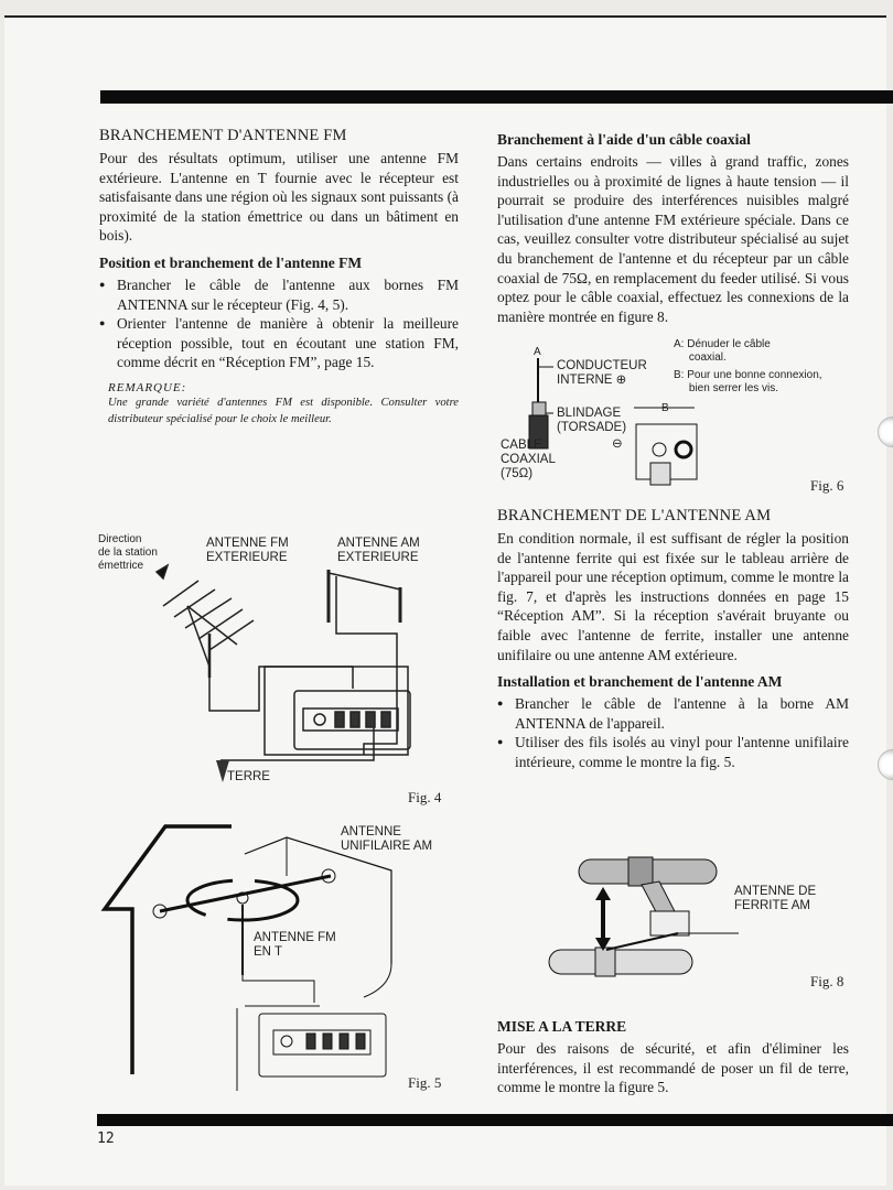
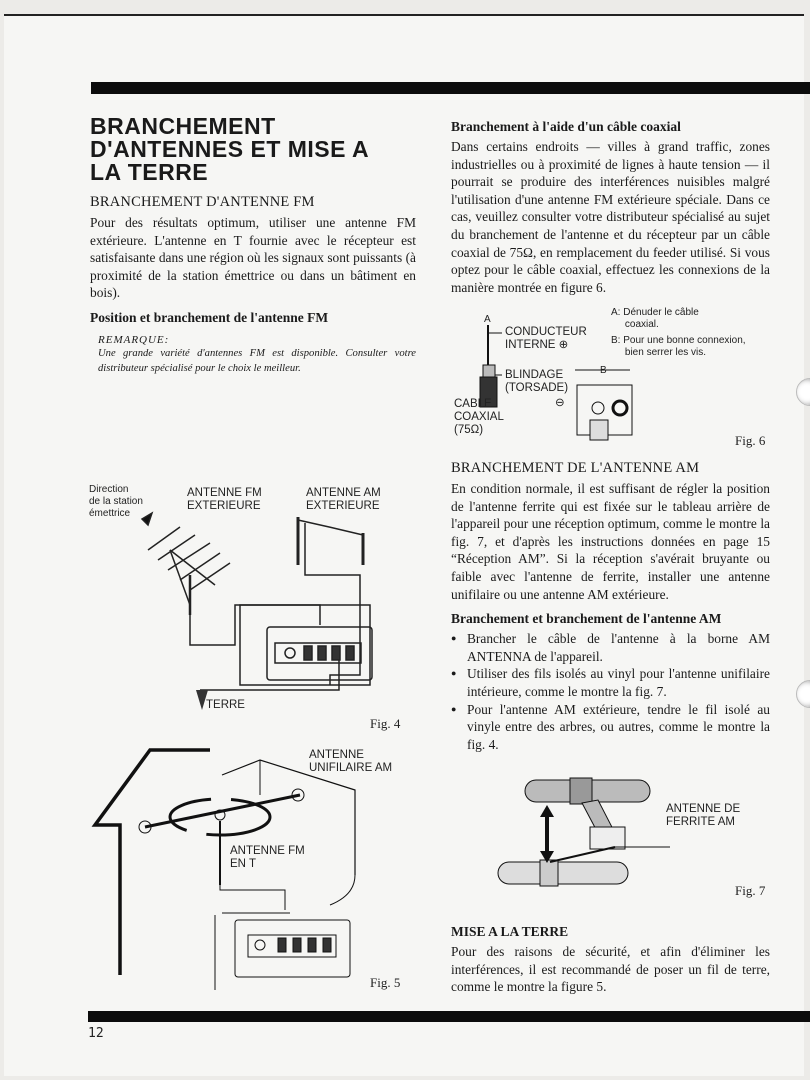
  12
+ BRANCHEMENT
+ D'ANTENNES ET MISE A
+ LA TERRE
  BRANCHEMENT D'ANTENNE FM
  Pour des résultats optimum, utiliser une antenne FM extérieure. L'antenne en T fournie avec le récepteur est satisfaisante dans une région où les signaux sont puissants (à proximité de la station émettrice ou dans un bâtiment en bois).
  Position et branchement de l'antenne FM
- Brancher le câble de l'antenne aux bornes FM ANTENNA sur le récepteur (Fig. 4, 5).
- Orienter l'antenne de manière à obtenir la meilleure réception possible, tout en écoutant une station FM, comme décrit en “Réception FM”, page 15.
  REMARQUE:
  Une grande variété d'antennes FM est disponible. Consulter votre distributeur spécialisé pour le choix le meilleur.
  Direction
  de la station
  émettrice
  ANTENNE FM
  EXTERIEURE
  ANTENNE AM
  EXTERIEURE
  TERRE
  Fig. 4
  ANTENNE
  UNIFILAIRE AM
  ANTENNE FM
  EN T
  Fig. 5
  Branchement à l'aide d'un câble coaxial
- Dans certains endroits — villes à grand traffic, zones industrielles ou à proximité de lignes à haute tension — il pourrait se produire des interférences nuisibles malgré l'utilisation d'une antenne FM extérieure spéciale. Dans ce cas, veuillez consulter votre distributeur spécialisé au sujet du branchement de l'antenne et du récepteur par un câble coaxial de 75Ω, en remplacement du feeder utilisé. Si vous optez pour le câble coaxial, effectuez les connexions de la manière montrée en figure 8.
+ Dans certains endroits — villes à grand traffic, zones industrielles ou à proximité de lignes à haute tension — il pourrait se produire des interférences nuisibles malgré l'utilisation d'une antenne FM extérieure spéciale. Dans ce cas, veuillez consulter votre distributeur spécialisé au sujet du branchement de l'antenne et du récepteur par un câble coaxial de 75Ω, en remplacement du feeder utilisé. Si vous optez pour le câble coaxial, effectuez les connexions de la manière montrée en figure 6.
  A
  CONDUCTEUR
  INTERNE ⊕
  BLINDAGE
  (TORSADE)
  ⊖
  CABLE
  COAXIAL
  (75Ω)
  A: Dénuder le câble
  coaxial.
  B: Pour une bonne connexion,
  bien serrer les vis.
  B
  Fig. 6
  BRANCHEMENT DE L'ANTENNE AM
  En condition normale, il est suffisant de régler la position de l'antenne ferrite qui est fixée sur le tableau arrière de l'appareil pour une réception optimum, comme le montre la fig. 7, et d'après les instructions données en page 15 “Réception AM”. Si la réception s'avérait bruyante ou faible avec l'antenne de ferrite, installer une antenne unifilaire ou une antenne AM extérieure.
- Installation et branchement de l'antenne AM
+ Branchement et branchement de l'antenne AM
  Brancher le câble de l'antenne à la borne AM ANTENNA de l'appareil.
- Utiliser des fils isolés au vinyl pour l'antenne unifilaire intérieure, comme le montre la fig. 5.
+ Utiliser des fils isolés au vinyl pour l'antenne unifilaire intérieure, comme le montre la fig. 7.
+ Pour l'antenne AM extérieure, tendre le fil isolé au vinyle entre des arbres, ou autres, comme le montre la fig. 4.
  ANTENNE DE
  FERRITE AM
- Fig. 8
+ Fig. 7
  MISE A LA TERRE
  Pour des raisons de sécurité, et afin d'éliminer les interférences, il est recommandé de poser un fil de terre, comme le montre la figure 5.
